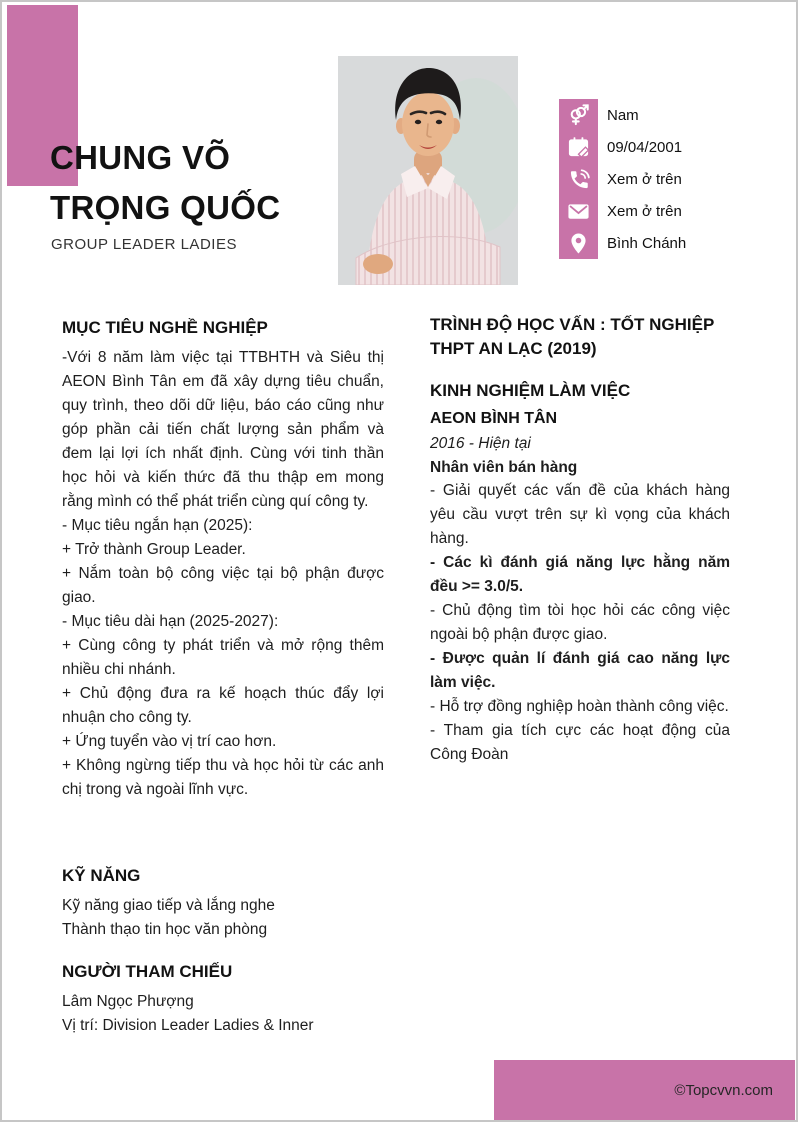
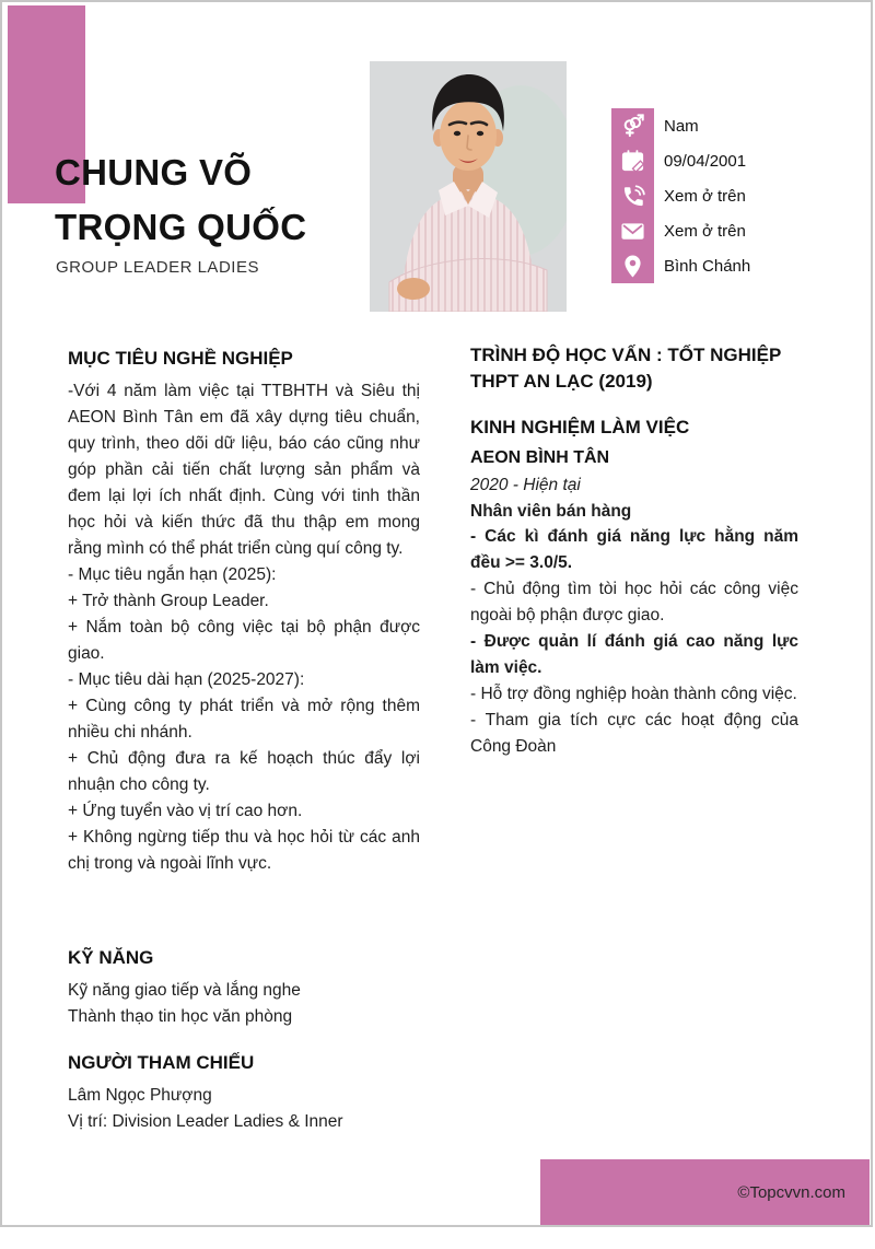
  CHUNG VÕ
  TRỌNG QUỐC
  GROUP LEADER LADIES
  Nam
  09/04/2001
  Xem ở trên
  Xem ở trên
  Bình Chánh
  MỤC TIÊU NGHỀ NGHIỆP
- -Với 8 năm làm việc tại TTBHTH và Siêu thị AEON Bình Tân em đã xây dựng tiêu chuẩn, quy trình, theo dõi dữ liệu, báo cáo cũng như góp phần cải tiến chất lượng sản phẩm và đem lại lợi ích nhất định. Cùng với tinh thần học hỏi và kiến thức đã thu thập em mong rằng mình có thể phát triển cùng quí công ty.
+ -Với 4 năm làm việc tại TTBHTH và Siêu thị AEON Bình Tân em đã xây dựng tiêu chuẩn, quy trình, theo dõi dữ liệu, báo cáo cũng như góp phần cải tiến chất lượng sản phẩm và đem lại lợi ích nhất định. Cùng với tinh thần học hỏi và kiến thức đã thu thập em mong rằng mình có thể phát triển cùng quí công ty.
  - Mục tiêu ngắn hạn (2025):
  + Trở thành Group Leader.
  + Nắm toàn bộ công việc tại bộ phận được giao.
  - Mục tiêu dài hạn (2025-2027):
  + Cùng công ty phát triển và mở rộng thêm nhiều chi nhánh.
  + Chủ động đưa ra kế hoạch thúc đẩy lợi nhuận cho công ty.
  + Ứng tuyển vào vị trí cao hơn.
  + Không ngừng tiếp thu và học hỏi từ các anh chị trong và ngoài lĩnh vực.
  KỸ NĂNG
  Kỹ năng giao tiếp và lắng nghe
  Thành thạo tin học văn phòng
  NGƯỜI THAM CHIẾU
  Lâm Ngọc Phượng
  Vị trí: Division Leader Ladies & Inner
  TRÌNH ĐỘ HỌC VẤN : TỐT NGHIỆP THPT AN LẠC (2019)
  KINH NGHIỆM LÀM VIỆC
  AEON BÌNH TÂN
- 2016 - Hiện tại
+ 2020 - Hiện tại
  Nhân viên bán hàng
- - Giải quyết các vấn đề của khách hàng yêu cầu vượt trên sự kì vọng của khách hàng.
  - Các kì đánh giá năng lực hằng năm đều >= 3.0/5.
  - Chủ động tìm tòi học hỏi các công việc ngoài bộ phận được giao.
  - Được quản lí đánh giá cao năng lực làm việc.
  - Hỗ trợ đồng nghiệp hoàn thành công việc.
  - Tham gia tích cực các hoạt động của Công Đoàn
  ©Topcvvn.com
